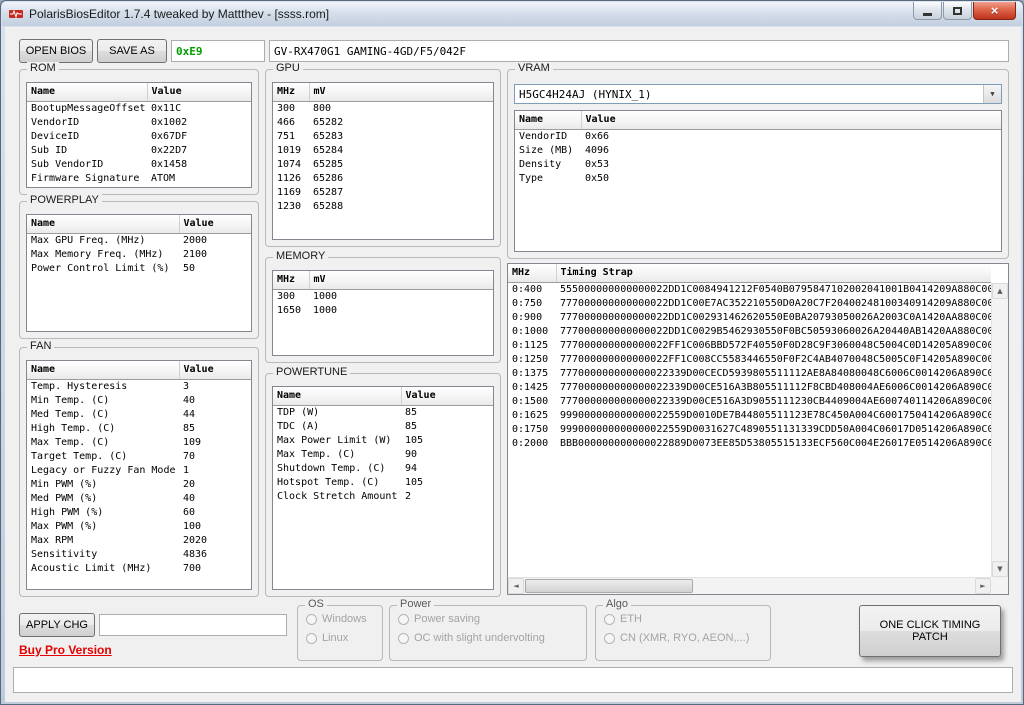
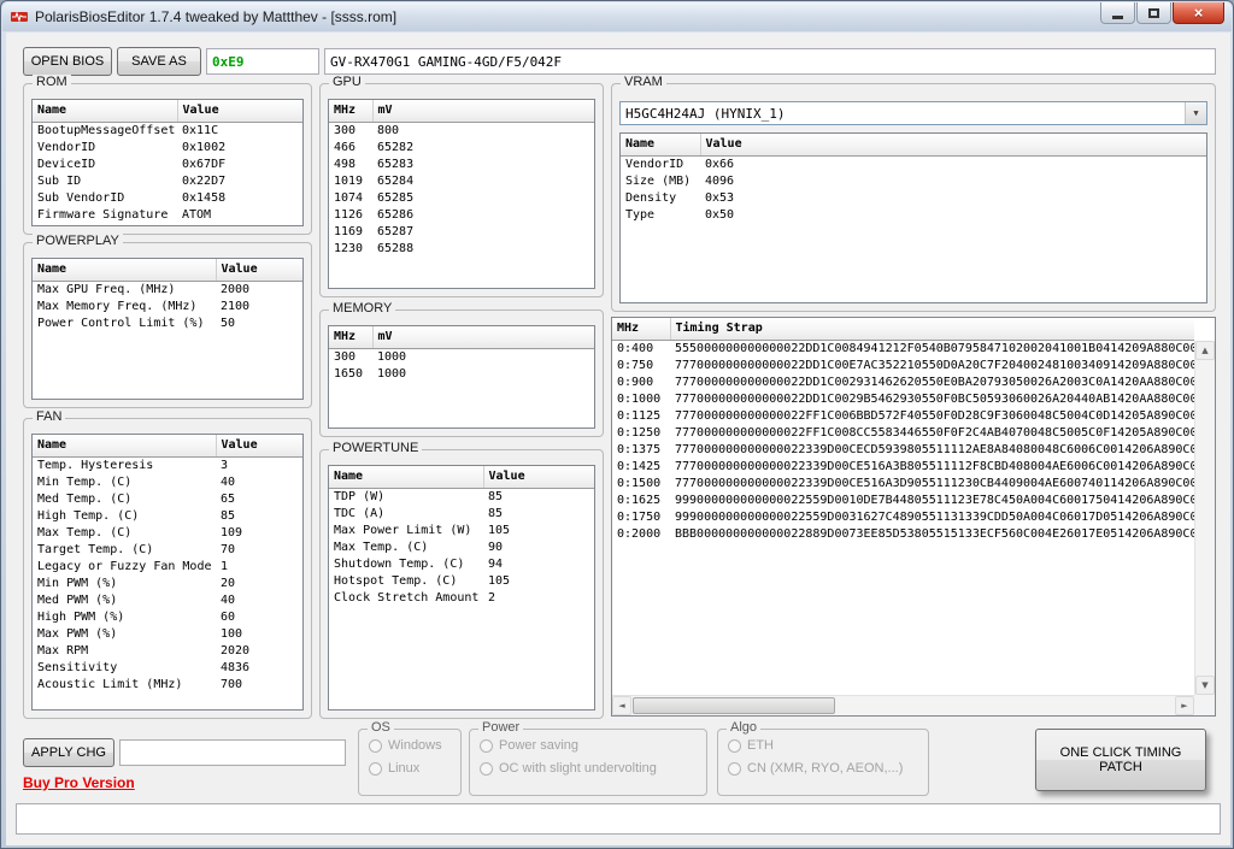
  PolarisBiosEditor 1.7.4 tweaked by Mattthev - [ssss.rom]
  ×
  OPEN BIOS
  SAVE AS
  0xE9
  GV-RX470G1 GAMING-4GD/F5/042F
  ROM
  Name	Value
  BootupMessageOffset	0x11C
  VendorID	0x1002
  DeviceID	0x67DF
  Sub ID	0x22D7
  Sub VendorID	0x1458
  Firmware Signature	ATOM
  POWERPLAY
  Name	Value
  Max GPU Freq. (MHz)	2000
  Max Memory Freq. (MHz)	2100
  Power Control Limit (%)	50
  FAN
  Name	Value
  Temp. Hysteresis	3
  Min Temp. (C)	40
- Med Temp. (C)	44
+ Med Temp. (C)	65
  High Temp. (C)	85
  Max Temp. (C)	109
  Target Temp. (C)	70
  Legacy or Fuzzy Fan Mode	1
  Min PWM (%)	20
  Med PWM (%)	40
  High PWM (%)	60
  Max PWM (%)	100
  Max RPM	2020
  Sensitivity	4836
  Acoustic Limit (MHz)	700
  GPU
  MHz	mV
  300	800
  466	65282
- 751	65283
+ 498	65283
  1019	65284
  1074	65285
  1126	65286
  1169	65287
  1230	65288
  MEMORY
  MHz	mV
  300	1000
  1650	1000
  POWERTUNE
  Name	Value
  TDP (W)	85
  TDC (A)	85
  Max Power Limit (W)	105
  Max Temp. (C)	90
  Shutdown Temp. (C)	94
  Hotspot Temp. (C)	105
  Clock Stretch Amount	2
  VRAM
  H5GC4H24AJ (HYNIX_1)
  ▼
  Name	Value
  VendorID	0x66
  Size (MB)	4096
  Density	0x53
  Type	0x50
  MHz	Timing Strap
  0:400	555000000000000022DD1C0084941212F0540B0795847102002041001B0414209A880C0
  0:750	777000000000000022DD1C00E7AC352210550D0A20C7F20400248100340914209A880C0
  0:900	777000000000000022DD1C002931462620550E0BA20793050026A2003C0A1420AA880C0
  0:1000	777000000000000022DD1C0029B5462930550F0BC50593060026A20440AB1420AA880C0
  0:1125	777000000000000022FF1C006BBD572F40550F0D28C9F3060048C5004C0D14205A890C0
  0:1250	777000000000000022FF1C008CC5583446550F0F2C4AB4070048C5005C0F14205A890C0
  0:1375	777000000000000022339D00CECD5939805511112AE8A84080048C6006C0014206A890C
  0:1425	777000000000000022339D00CE516A3B805511112F8CBD408004AE6006C0014206A890C
  0:1500	777000000000000022339D00CE516A3D9055111230CB4409004AE600740114206A890C0
  0:1625	999000000000000022559D0010DE7B44805511123E78C450A004C6001750414206A890C
  0:1750	999000000000000022559D0031627C4890551131339CDD50A004C06017D0514206A890C
  0:2000	BBB000000000000022889D0073EE85D53805515133ECF560C004E26017E0514206A890C
  ▲
  ▼
  ◄
  ►
  APPLY CHG
  Buy Pro Version
  OS
  Windows
  Linux
  Power
  Power saving
  OC with slight undervolting
  Algo
  ETH
  CN (XMR, RYO, AEON,...)
  ONE CLICK TIMING PATCH
